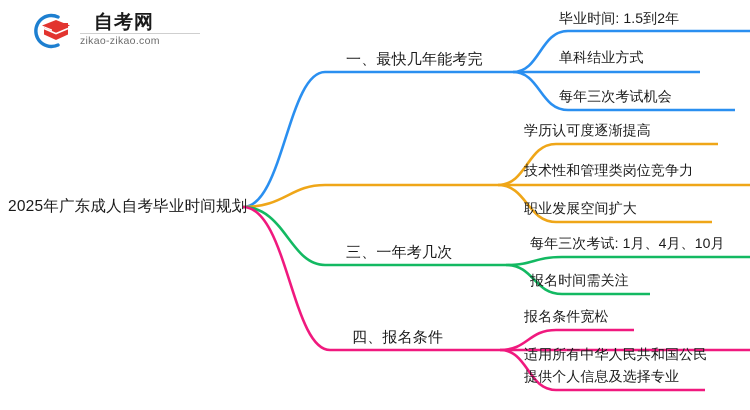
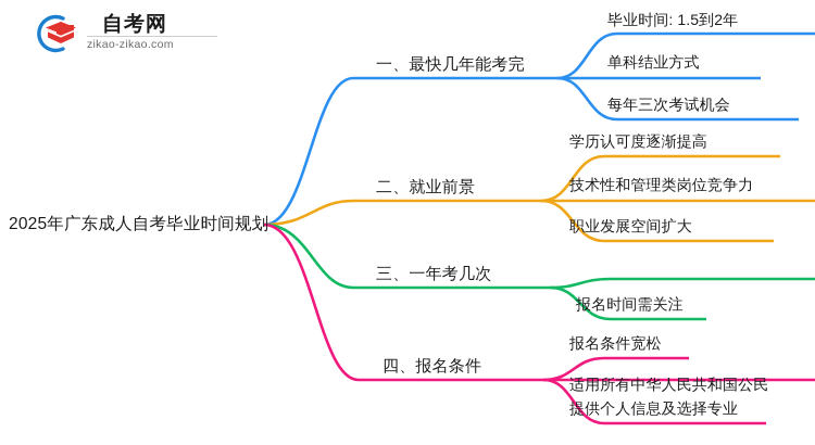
  自考网
  zikao-zikao.com
  2025年广东成人自考毕业时间规划
  一、最快几年能考完
  毕业时间: 1.5到2年
  单科结业方式
  每年三次考试机会
+ 二、就业前景
  学历认可度逐渐提高
  技术性和管理类岗位竞争力
  职业发展空间扩大
  三、一年考几次
- 每年三次考试: 1月、4月、10月
  报名时间需关注
  四、报名条件
  报名条件宽松
  适用所有中华人民共和国公民
  提供个人信息及选择专业
